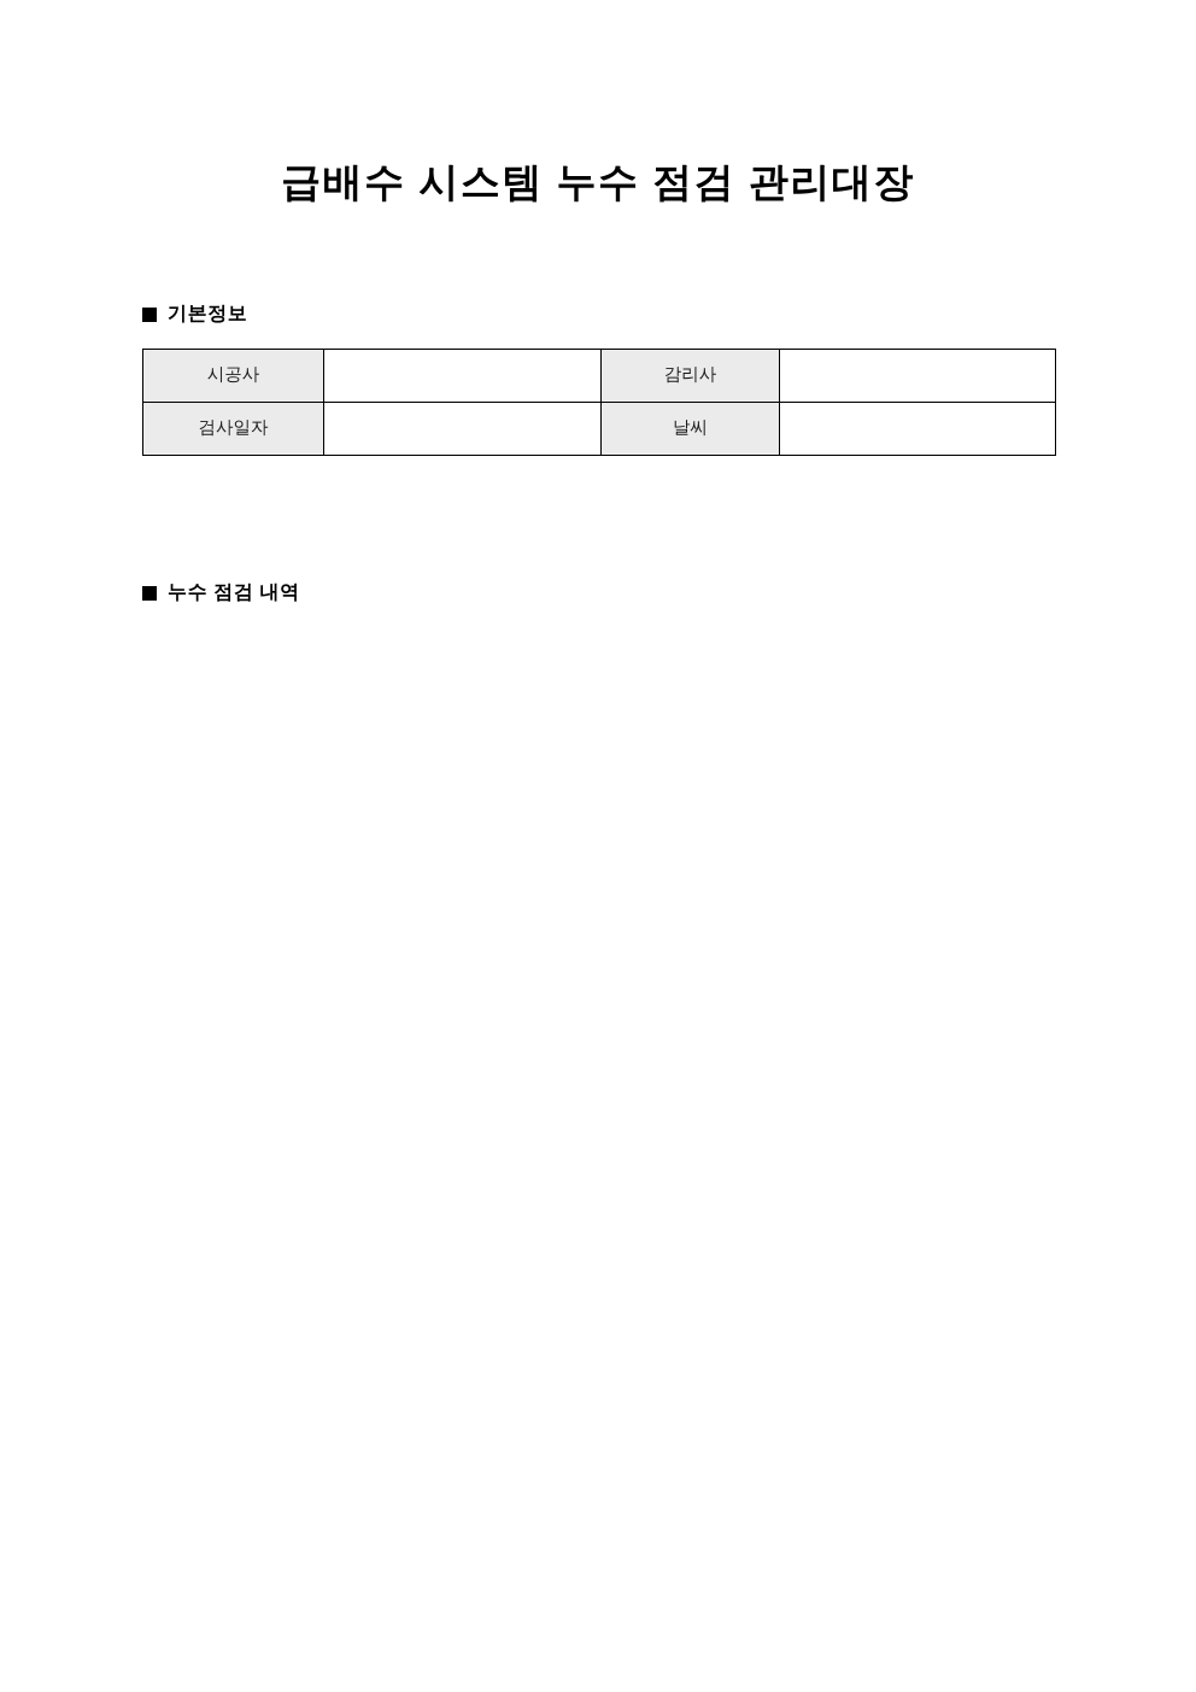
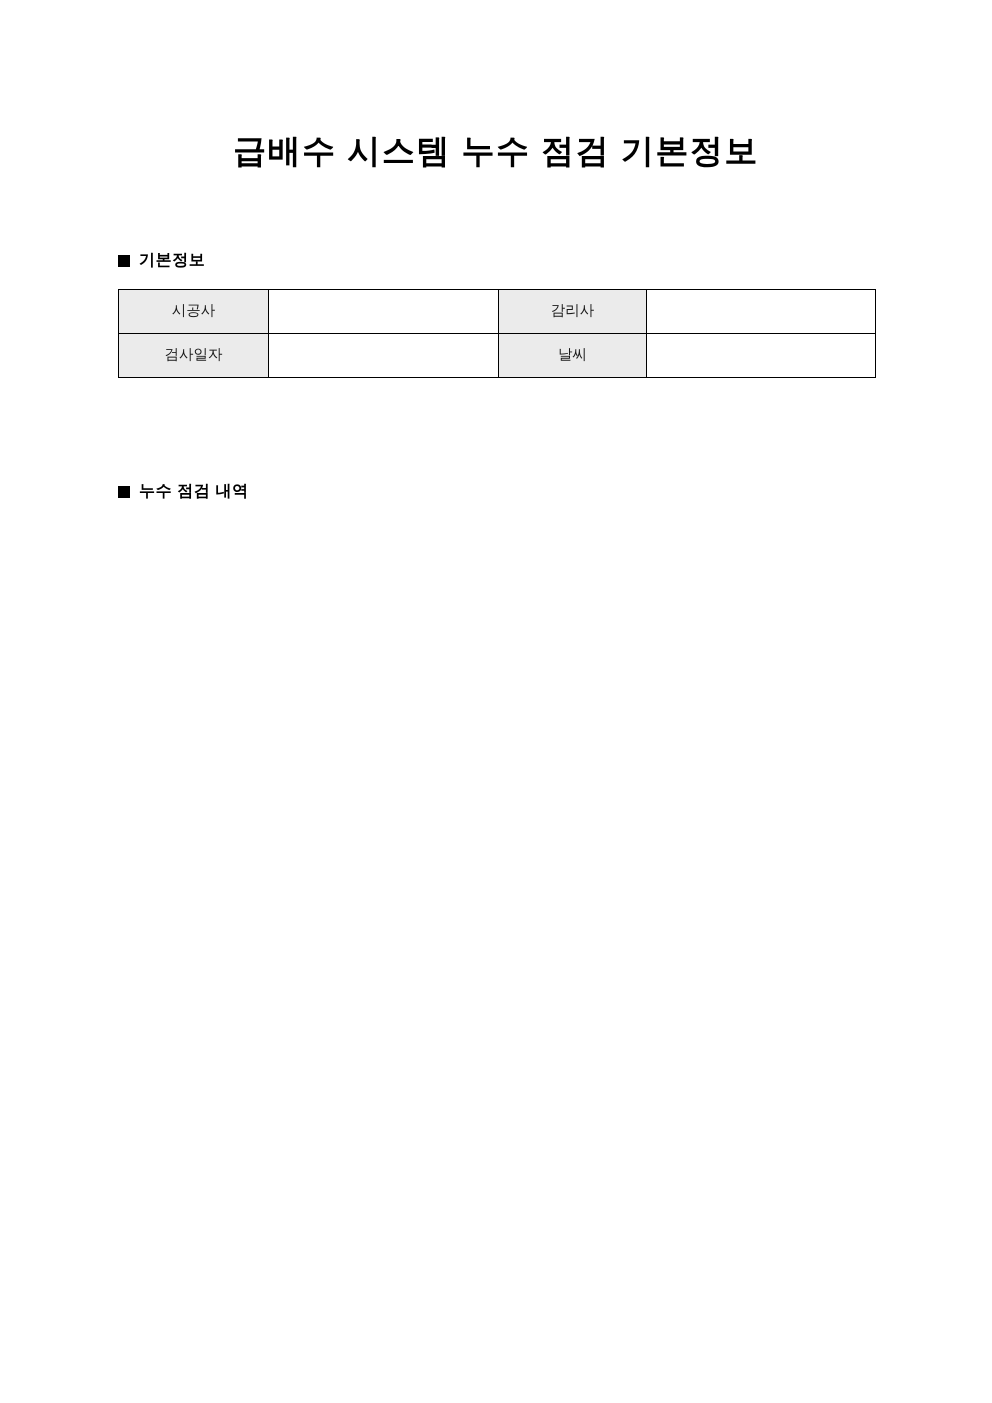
- 급배수 시스템 누수 점검 관리대장
+ 급배수 시스템 누수 점검 기본정보
  기본정보
  시공사		감리사
  검사일자		날씨
  누수 점검 내역
